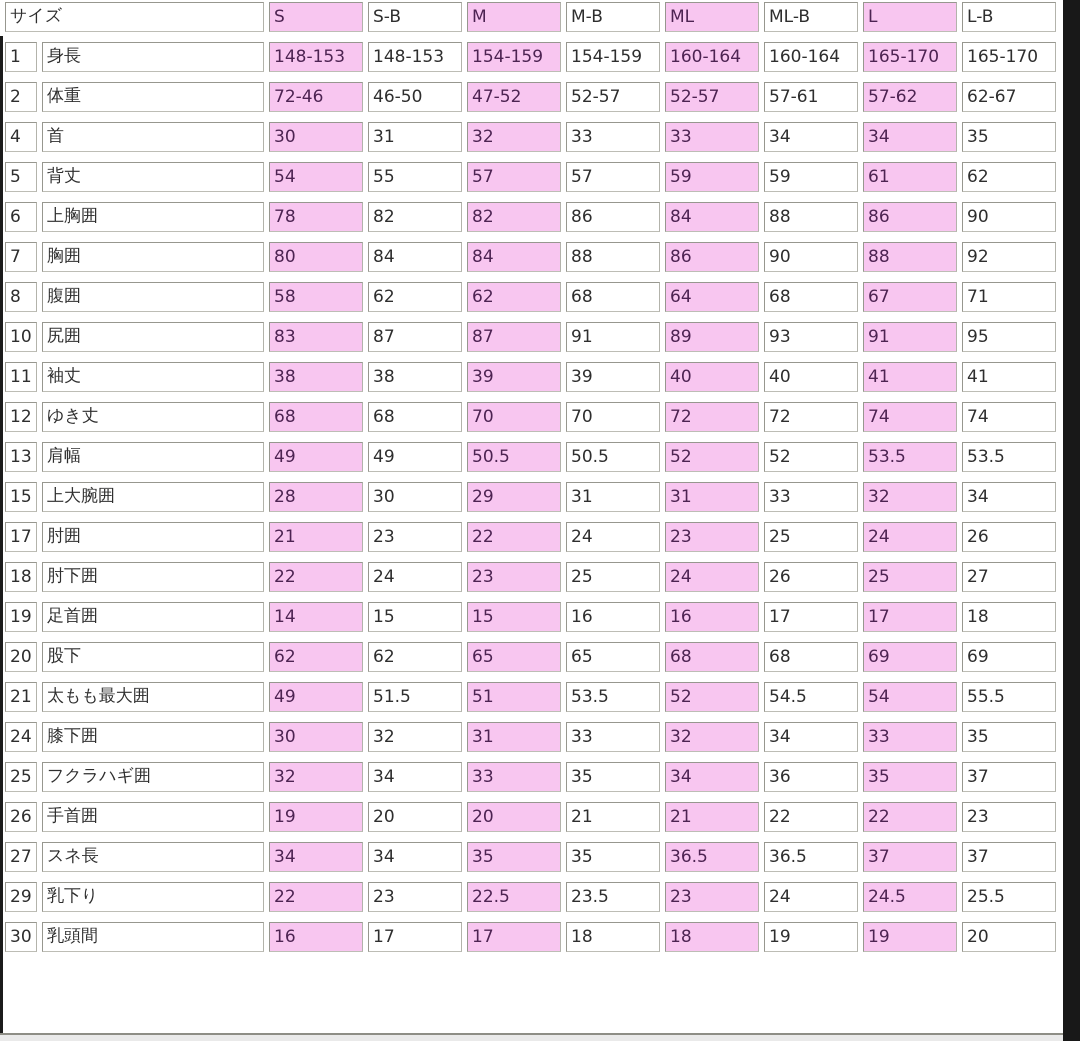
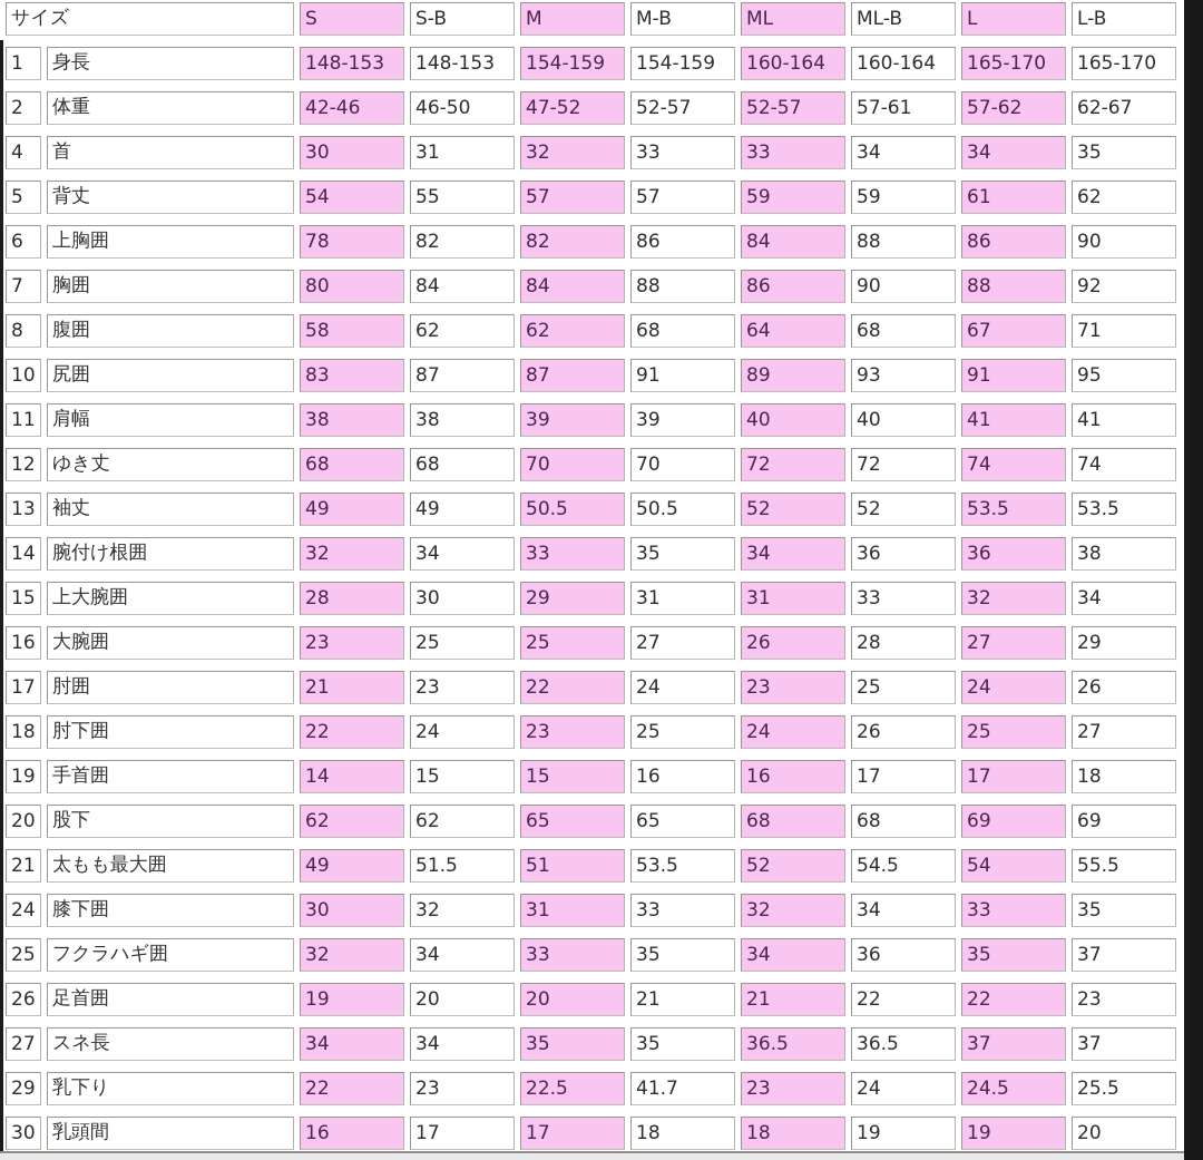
  サイズ	S	S-B	M	M-B	ML	ML-B	L	L-B
  1	身長	148-153	148-153	154-159	154-159	160-164	160-164	165-170	165-170
- 2	体重	72-46	46-50	47-52	52-57	52-57	57-61	57-62	62-67
+ 2	体重	42-46	46-50	47-52	52-57	52-57	57-61	57-62	62-67
  4	首	30	31	32	33	33	34	34	35
  5	背丈	54	55	57	57	59	59	61	62
  6	上胸囲	78	82	82	86	84	88	86	90
  7	胸囲	80	84	84	88	86	90	88	92
  8	腹囲	58	62	62	68	64	68	67	71
  10	尻囲	83	87	87	91	89	93	91	95
- 11	袖丈	38	38	39	39	40	40	41	41
+ 11	肩幅	38	38	39	39	40	40	41	41
  12	ゆき丈	68	68	70	70	72	72	74	74
- 13	肩幅	49	49	50.5	50.5	52	52	53.5	53.5
+ 13	袖丈	49	49	50.5	50.5	52	52	53.5	53.5
+ 14	腕付け根囲	32	34	33	35	34	36	36	38
  15	上大腕囲	28	30	29	31	31	33	32	34
+ 16	大腕囲	23	25	25	27	26	28	27	29
  17	肘囲	21	23	22	24	23	25	24	26
  18	肘下囲	22	24	23	25	24	26	25	27
- 19	足首囲	14	15	15	16	16	17	17	18
+ 19	手首囲	14	15	15	16	16	17	17	18
  20	股下	62	62	65	65	68	68	69	69
  21	太もも最大囲	49	51.5	51	53.5	52	54.5	54	55.5
  24	膝下囲	30	32	31	33	32	34	33	35
  25	フクラハギ囲	32	34	33	35	34	36	35	37
- 26	手首囲	19	20	20	21	21	22	22	23
+ 26	足首囲	19	20	20	21	21	22	22	23
  27	スネ長	34	34	35	35	36.5	36.5	37	37
- 29	乳下り	22	23	22.5	23.5	23	24	24.5	25.5
+ 29	乳下り	22	23	22.5	41.7	23	24	24.5	25.5
  30	乳頭間	16	17	17	18	18	19	19	20
